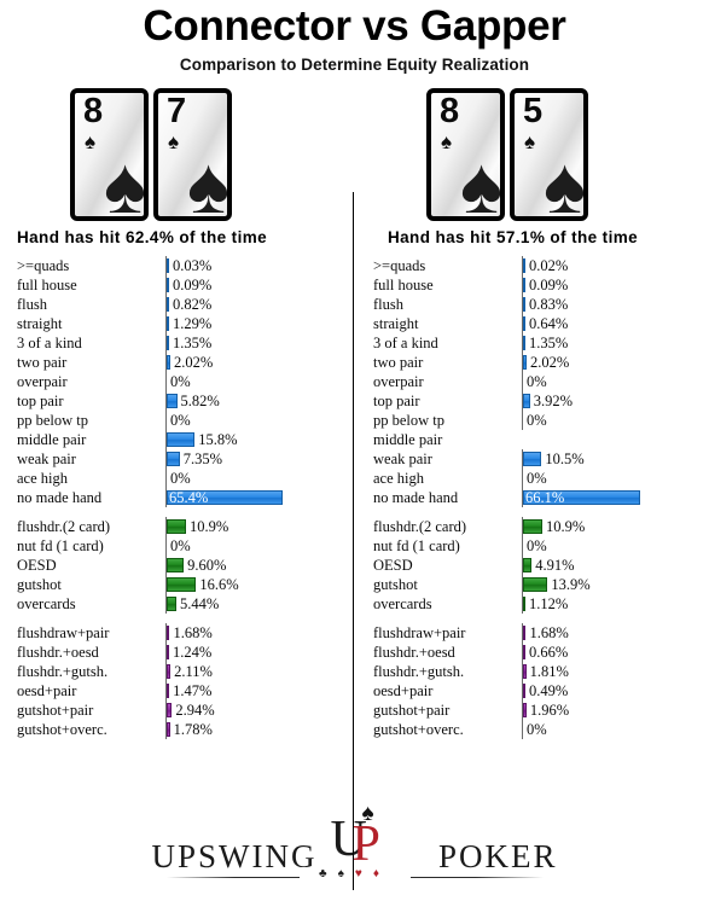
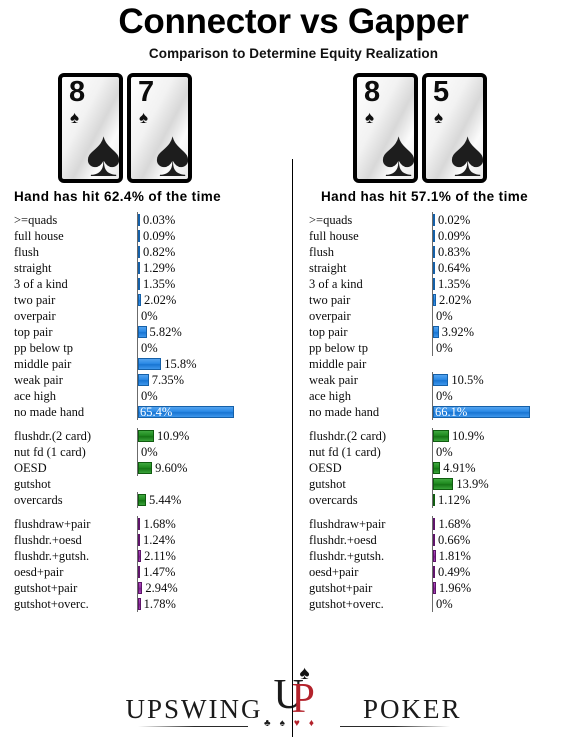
  Connector vs Gapper
  Comparison to Determine Equity Realization
  8
  ♠
  ♠
  7
  ♠
  ♠
  Hand has hit 62.4% of the time
  >=quads
  0.03%
  full house
  0.09%
  flush
  0.82%
  straight
  1.29%
  3 of a kind
  1.35%
  two pair
  2.02%
  overpair
  0%
  top pair
  5.82%
  pp below tp
  0%
  middle pair
  15.8%
  weak pair
  7.35%
  ace high
  0%
  no made hand
  65.4%
  flushdr.(2 card)
  10.9%
  nut fd (1 card)
  0%
  OESD
  9.60%
  gutshot
- 16.6%
  overcards
  5.44%
  flushdraw+pair
  1.68%
  flushdr.+oesd
  1.24%
  flushdr.+gutsh.
  2.11%
  oesd+pair
  1.47%
  gutshot+pair
  2.94%
  gutshot+overc.
  1.78%
  8
  ♠
  ♠
  5
  ♠
  ♠
  Hand has hit 57.1% of the time
  >=quads
  0.02%
  full house
  0.09%
  flush
  0.83%
  straight
  0.64%
  3 of a kind
  1.35%
  two pair
  2.02%
  overpair
  0%
  top pair
  3.92%
  pp below tp
  0%
  middle pair
  weak pair
  10.5%
  ace high
  0%
  no made hand
  66.1%
  flushdr.(2 card)
  10.9%
  nut fd (1 card)
  0%
  OESD
  4.91%
  gutshot
  13.9%
  overcards
  1.12%
  flushdraw+pair
  1.68%
  flushdr.+oesd
  0.66%
  flushdr.+gutsh.
  1.81%
  oesd+pair
  0.49%
  gutshot+pair
  1.96%
  gutshot+overc.
  0%
  UPSWING
  U
  P
  ♠
  POKER
  ♣♠♥♦
